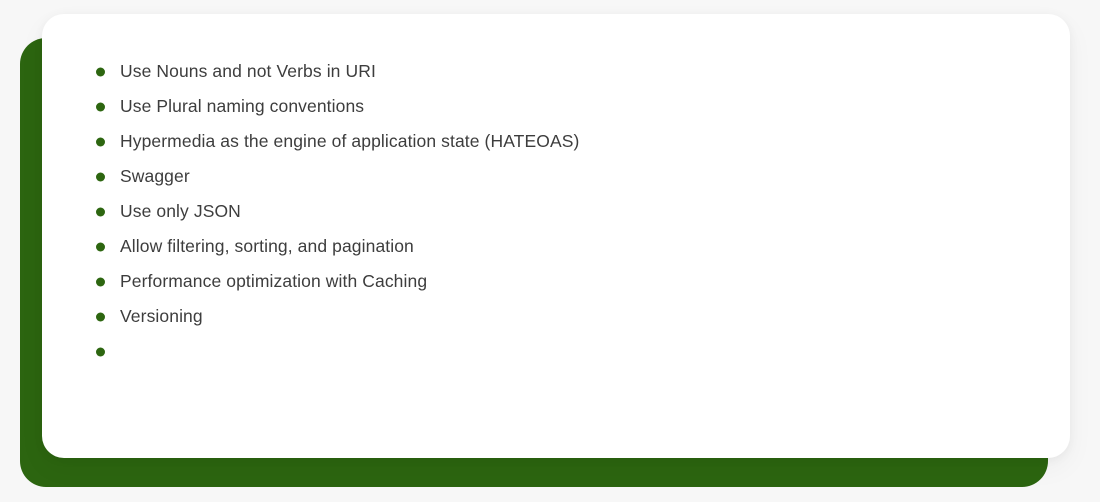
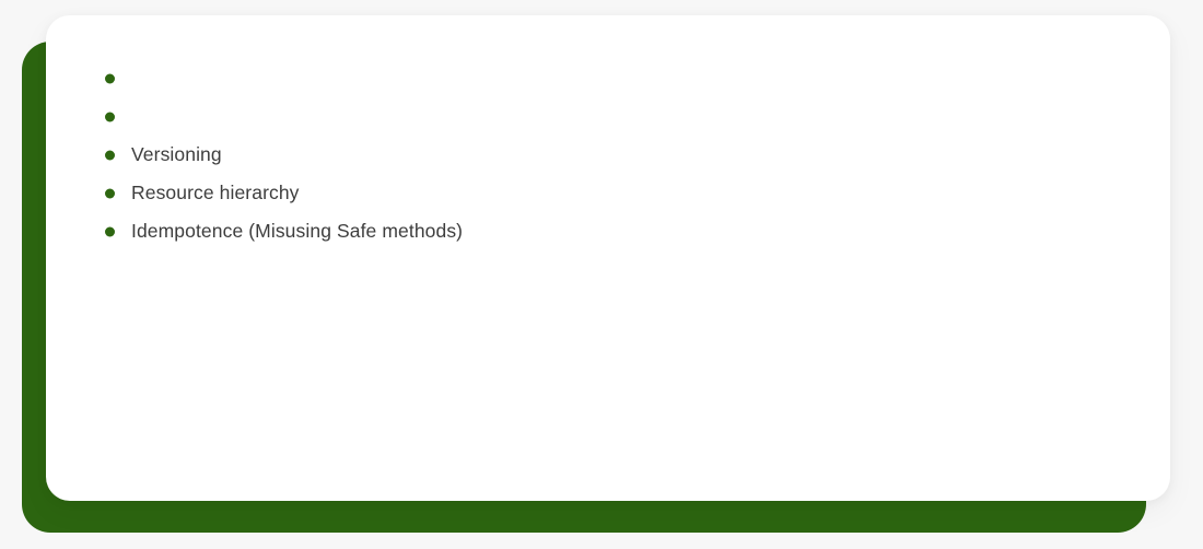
- Use Nouns and not Verbs in URI
- Use Plural naming conventions
- Hypermedia as the engine of application state (HATEOAS)
- Swagger
- Use only JSON
- Allow filtering, sorting, and pagination
- Performance optimization with Caching
  Versioning
+ Resource hierarchy
+ Idempotence (Misusing Safe methods)
